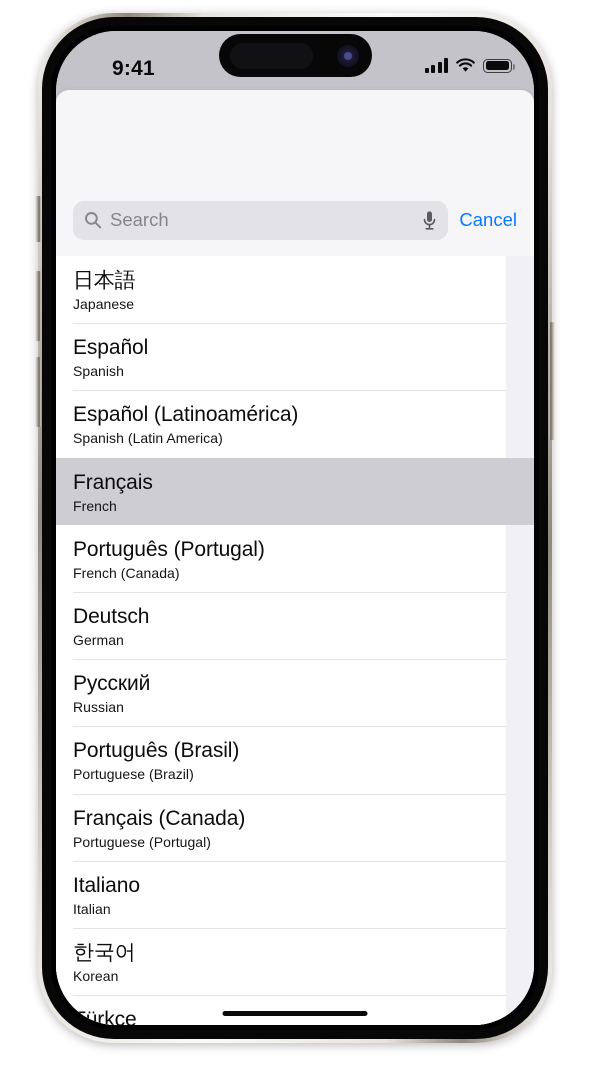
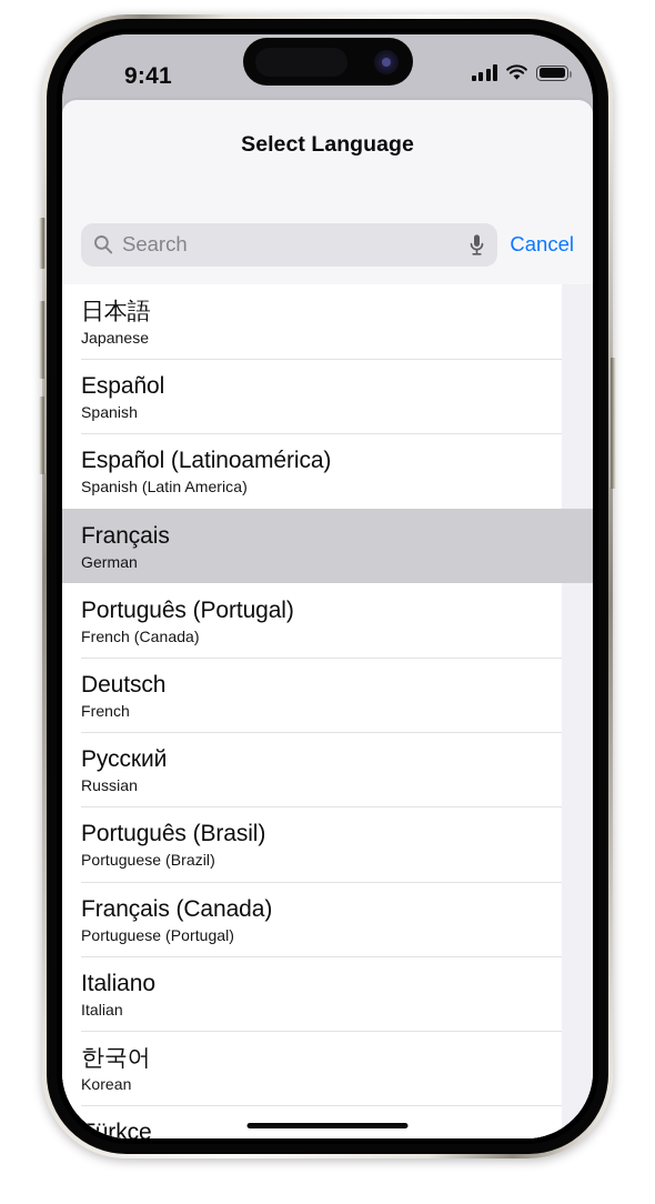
  9:41
+ Select Language
  Search
  Cancel
  日本語
  Japanese
  Español
  Spanish
  Español (Latinoamérica)
  Spanish (Latin America)
  Français
- French
+ German
  Português (Portugal)
  French (Canada)
  Deutsch
- German
+ French
  Русский
  Russian
  Português (Brasil)
  Portuguese (Brazil)
  Français (Canada)
  Portuguese (Portugal)
  Italiano
  Italian
  한국어
  Korean
  Türkçe
